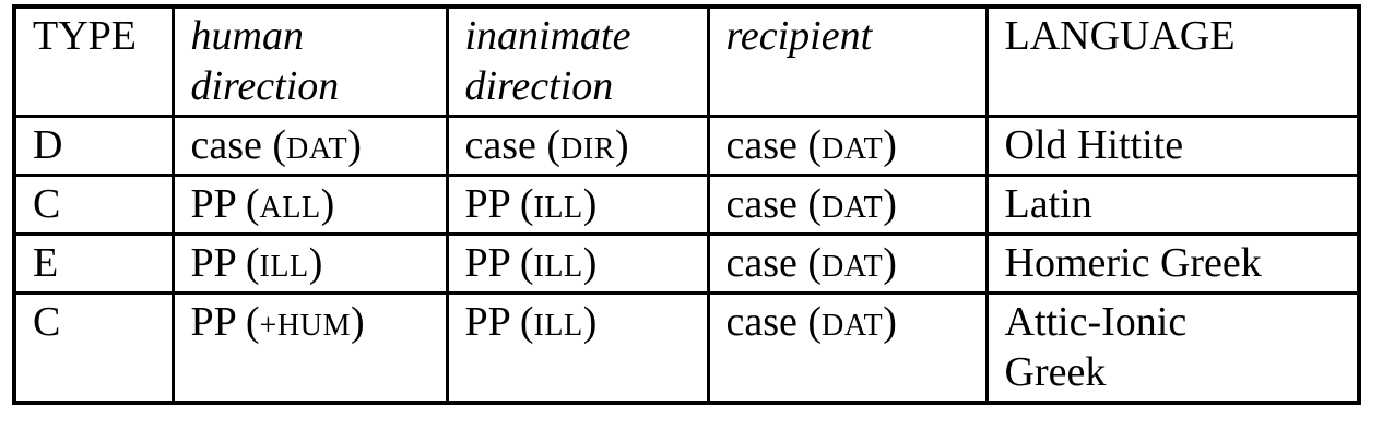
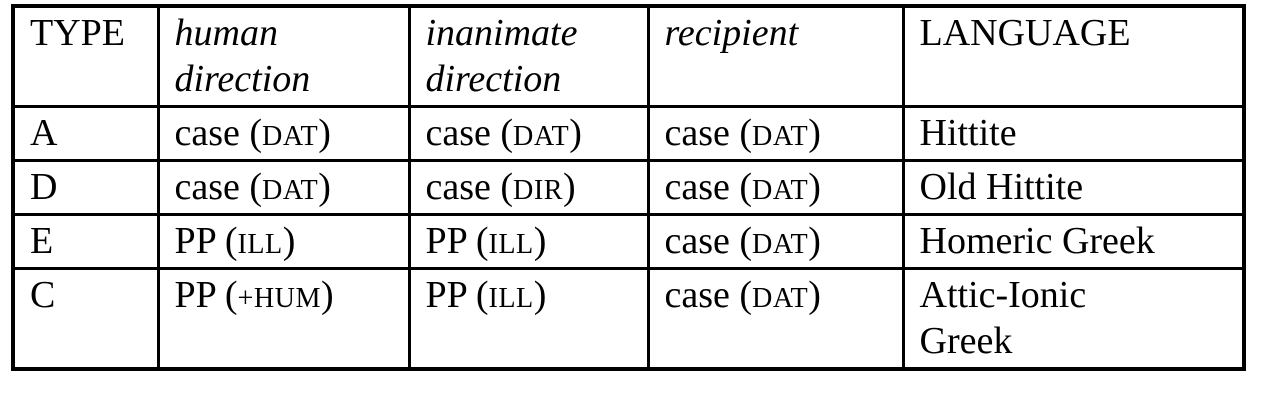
  TYPE	human direction	inanimate direction	recipient	LANGUAGE
+ A	case (DAT)	case (DAT)	case (DAT)	Hittite
  D	case (DAT)	case (DIR)	case (DAT)	Old Hittite
- C	PP (ALL)	PP (ILL)	case (DAT)	Latin
  E	PP (ILL)	PP (ILL)	case (DAT)	Homeric Greek
  C	PP (+HUM)	PP (ILL)	case (DAT)	Attic-IonicGreek
